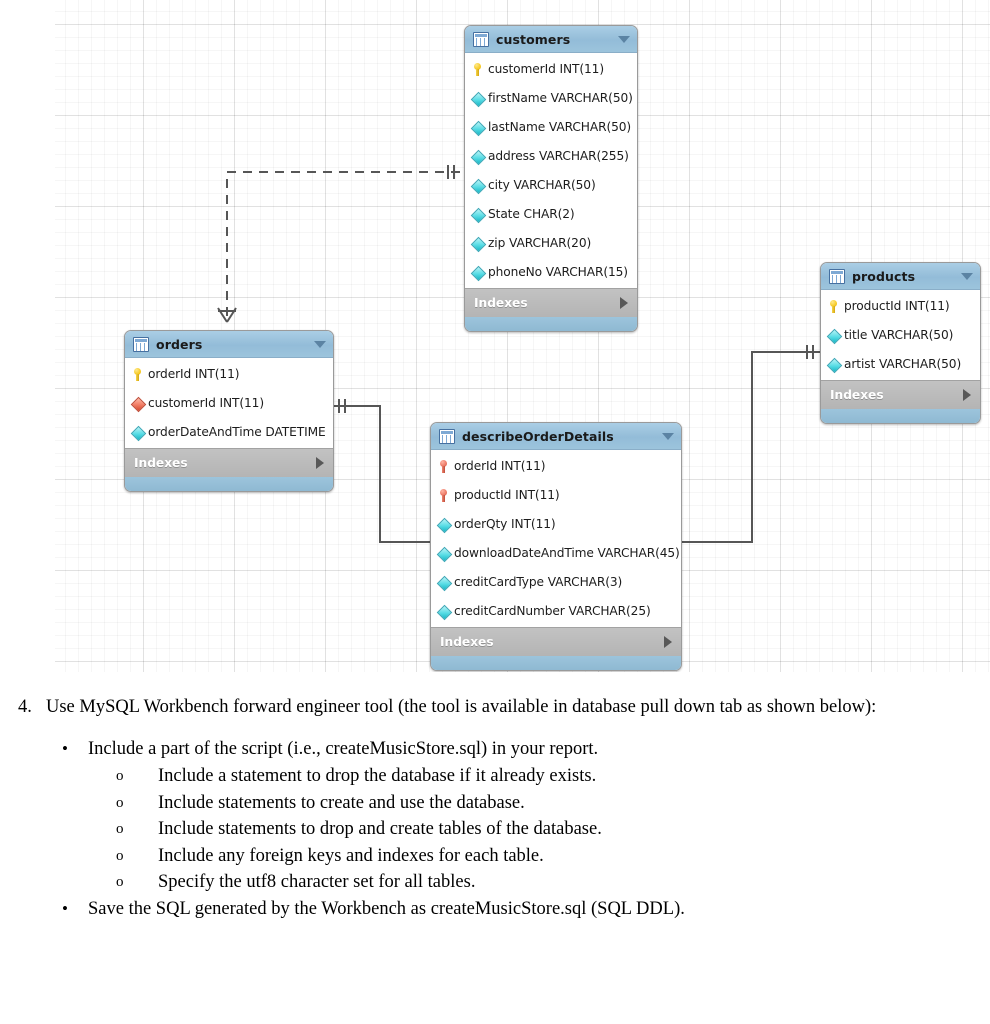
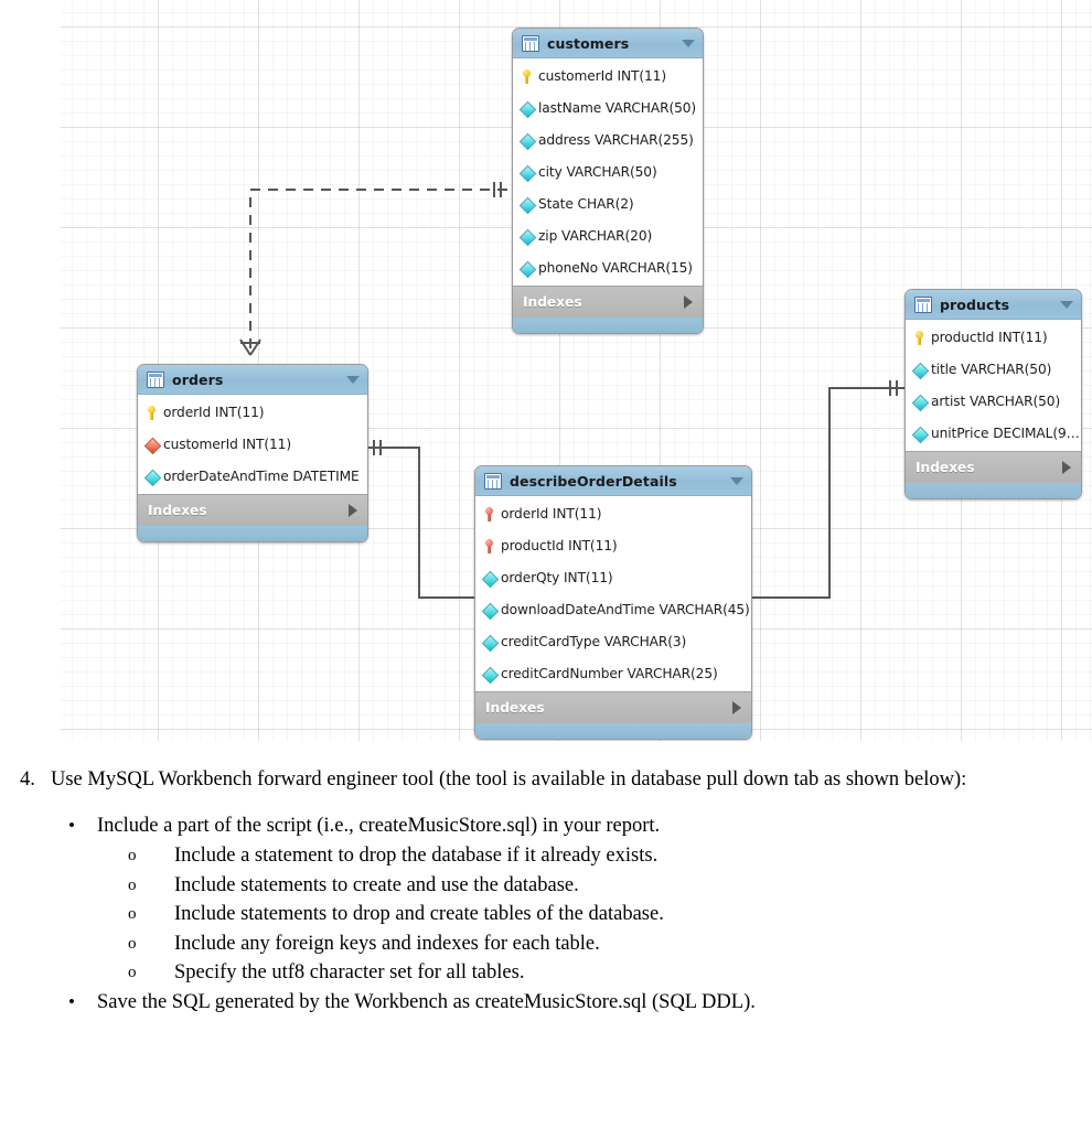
  customers
  customerId INT(11)
- firstName VARCHAR(50)
  lastName VARCHAR(50)
  address VARCHAR(255)
  city VARCHAR(50)
  State CHAR(2)
  zip VARCHAR(20)
  phoneNo VARCHAR(15)
  Indexes
  orders
  orderId INT(11)
  customerId INT(11)
  orderDateAndTime DATETIME
  Indexes
  describeOrderDetails
  orderId INT(11)
  productId INT(11)
  orderQty INT(11)
  downloadDateAndTime VARCHAR(45)
  creditCardType VARCHAR(3)
  creditCardNumber VARCHAR(25)
  Indexes
  products
  productId INT(11)
  title VARCHAR(50)
  artist VARCHAR(50)
+ unitPrice DECIMAL(9…
  Indexes
  4.
  Use MySQL Workbench forward engineer tool (the tool is available in database pull down tab as shown below):
  •
  Include a part of the script (i.e., createMusicStore.sql) in your report.
  o
  Include a statement to drop the database if it already exists.
  o
  Include statements to create and use the database.
  o
  Include statements to drop and create tables of the database.
  o
  Include any foreign keys and indexes for each table.
  o
  Specify the utf8 character set for all tables.
  •
  Save the SQL generated by the Workbench as createMusicStore.sql (SQL DDL).
